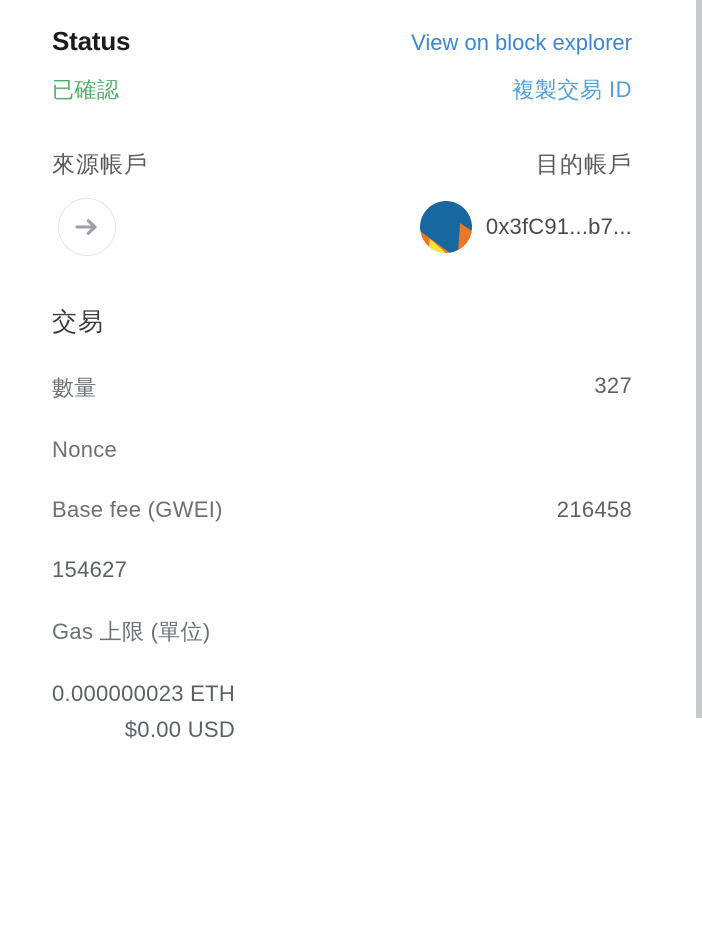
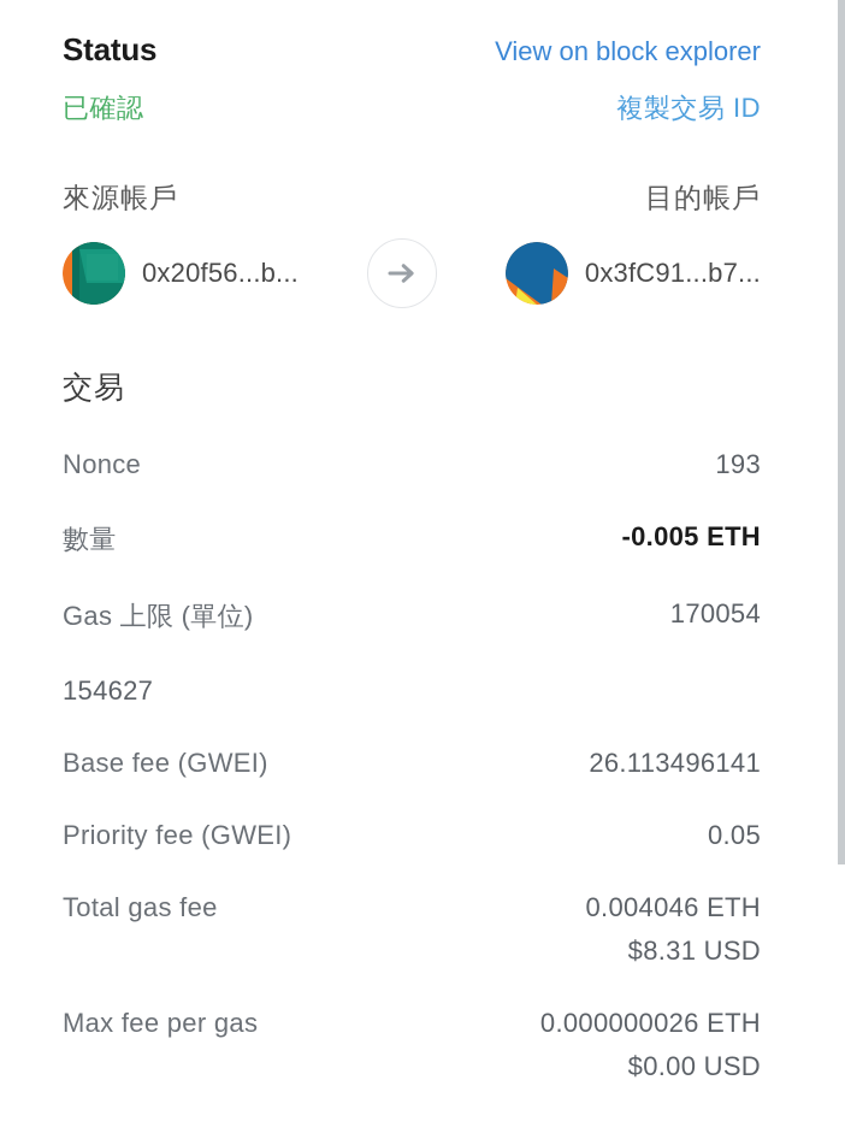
  Status
  View on block explorer
  已確認
  複製交易 ID
  來源帳戶
  目的帳戶
+ 0x20f56...b...
  0x3fC91...b7...
  交易
- 數量
+ Nonce
- 327
+ 193
- Nonce
+ 數量
+ -0.005 ETH
- Base fee (GWEI)
+ Gas 上限 (單位)
- 216458
+ 170054
  154627
- Gas 上限 (單位)
+ Base fee (GWEI)
+ 26.113496141
+ Priority fee (GWEI)
+ 0.05
+ Total gas fee
+ 0.004046 ETH
+ $8.31 USD
+ Max fee per gas
- 0.000000023 ETH
+ 0.000000026 ETH
  $0.00 USD
